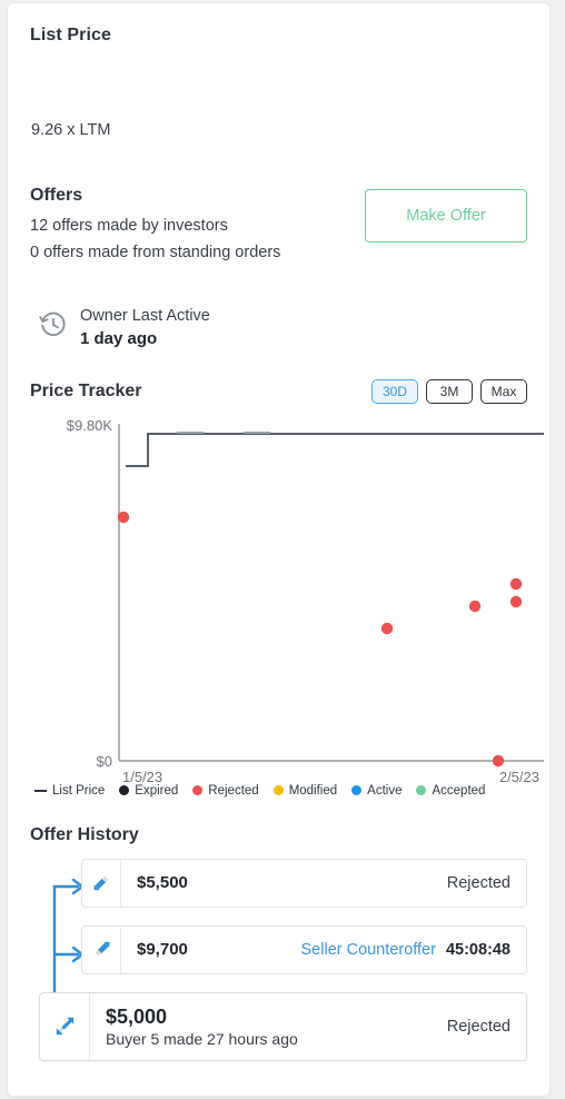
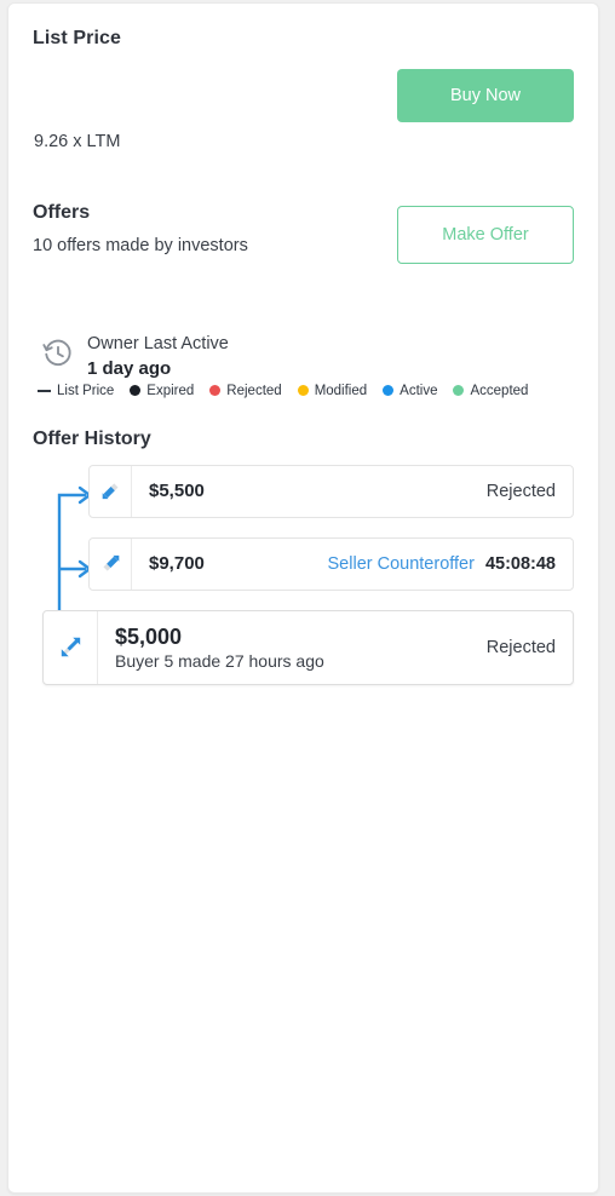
  List Price
  9.26 x LTM
+ Buy Now
  Offers
- 12 offers made by investors
+ 10 offers made by investors
- 0 offers made from standing orders
  Make Offer
  Owner Last Active
  1 day ago
- Price Tracker
- 30D
- 3M
- Max
- $9.80K
- $0
- 1/5/23
- 2/5/23
  List Price
  Expired
  Rejected
  Modified
  Active
  Accepted
  Offer History
  $5,500
  Rejected
  $9,700
  Seller Counteroffer
  45:08:48
  $5,000
  Buyer 5 made 27 hours ago
  Rejected
